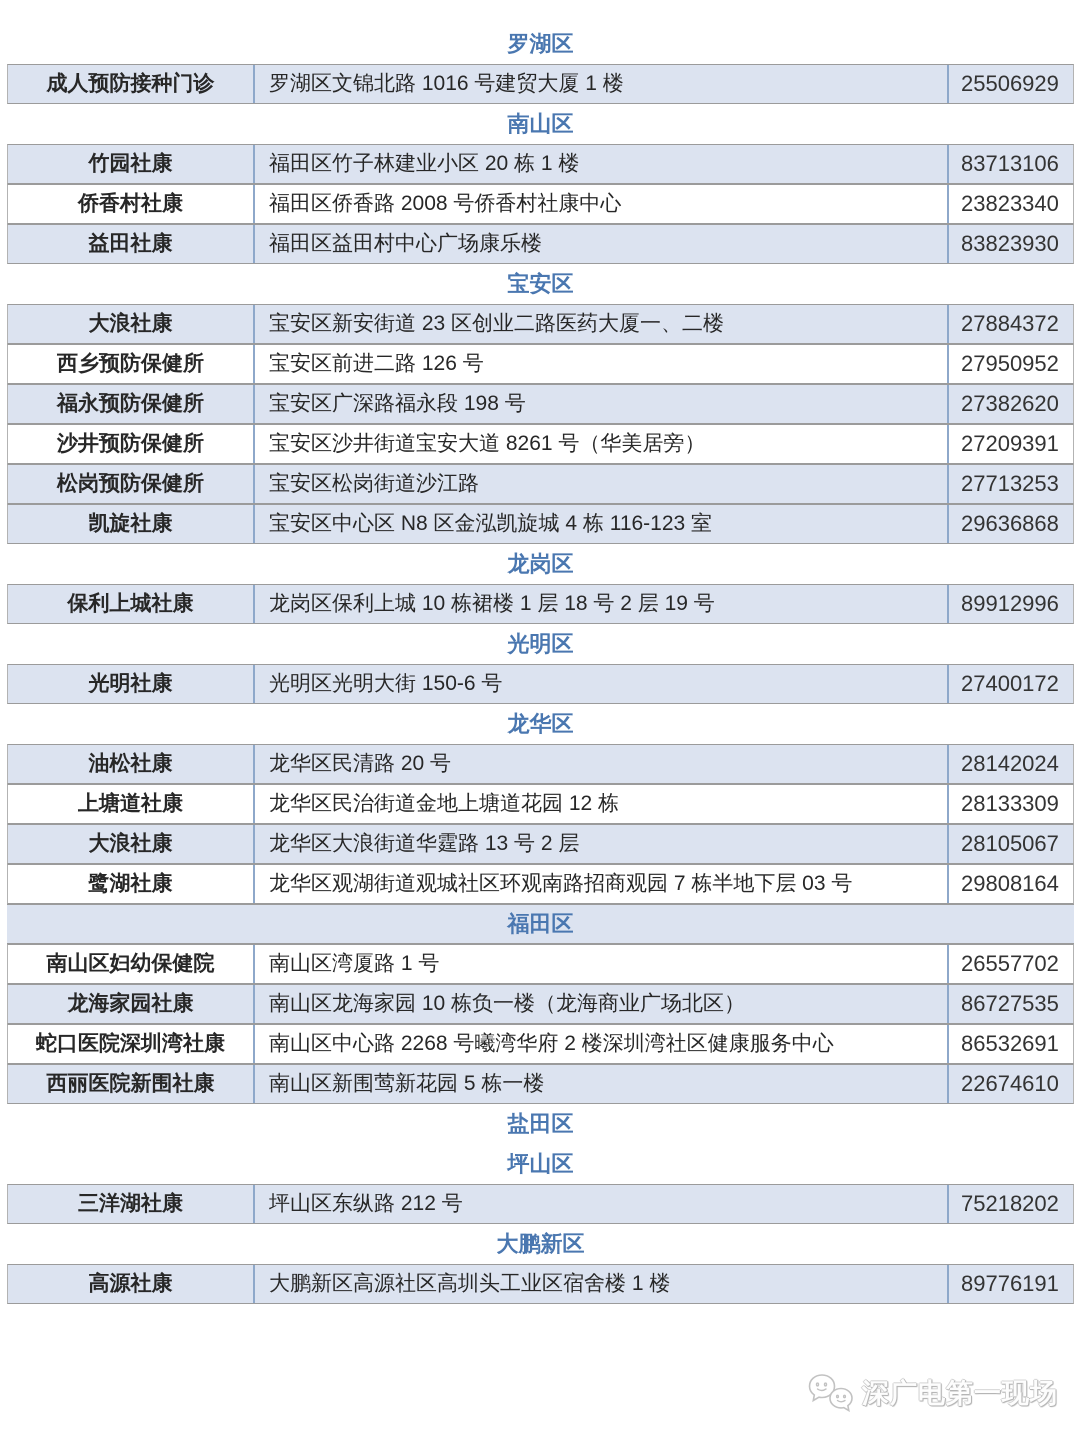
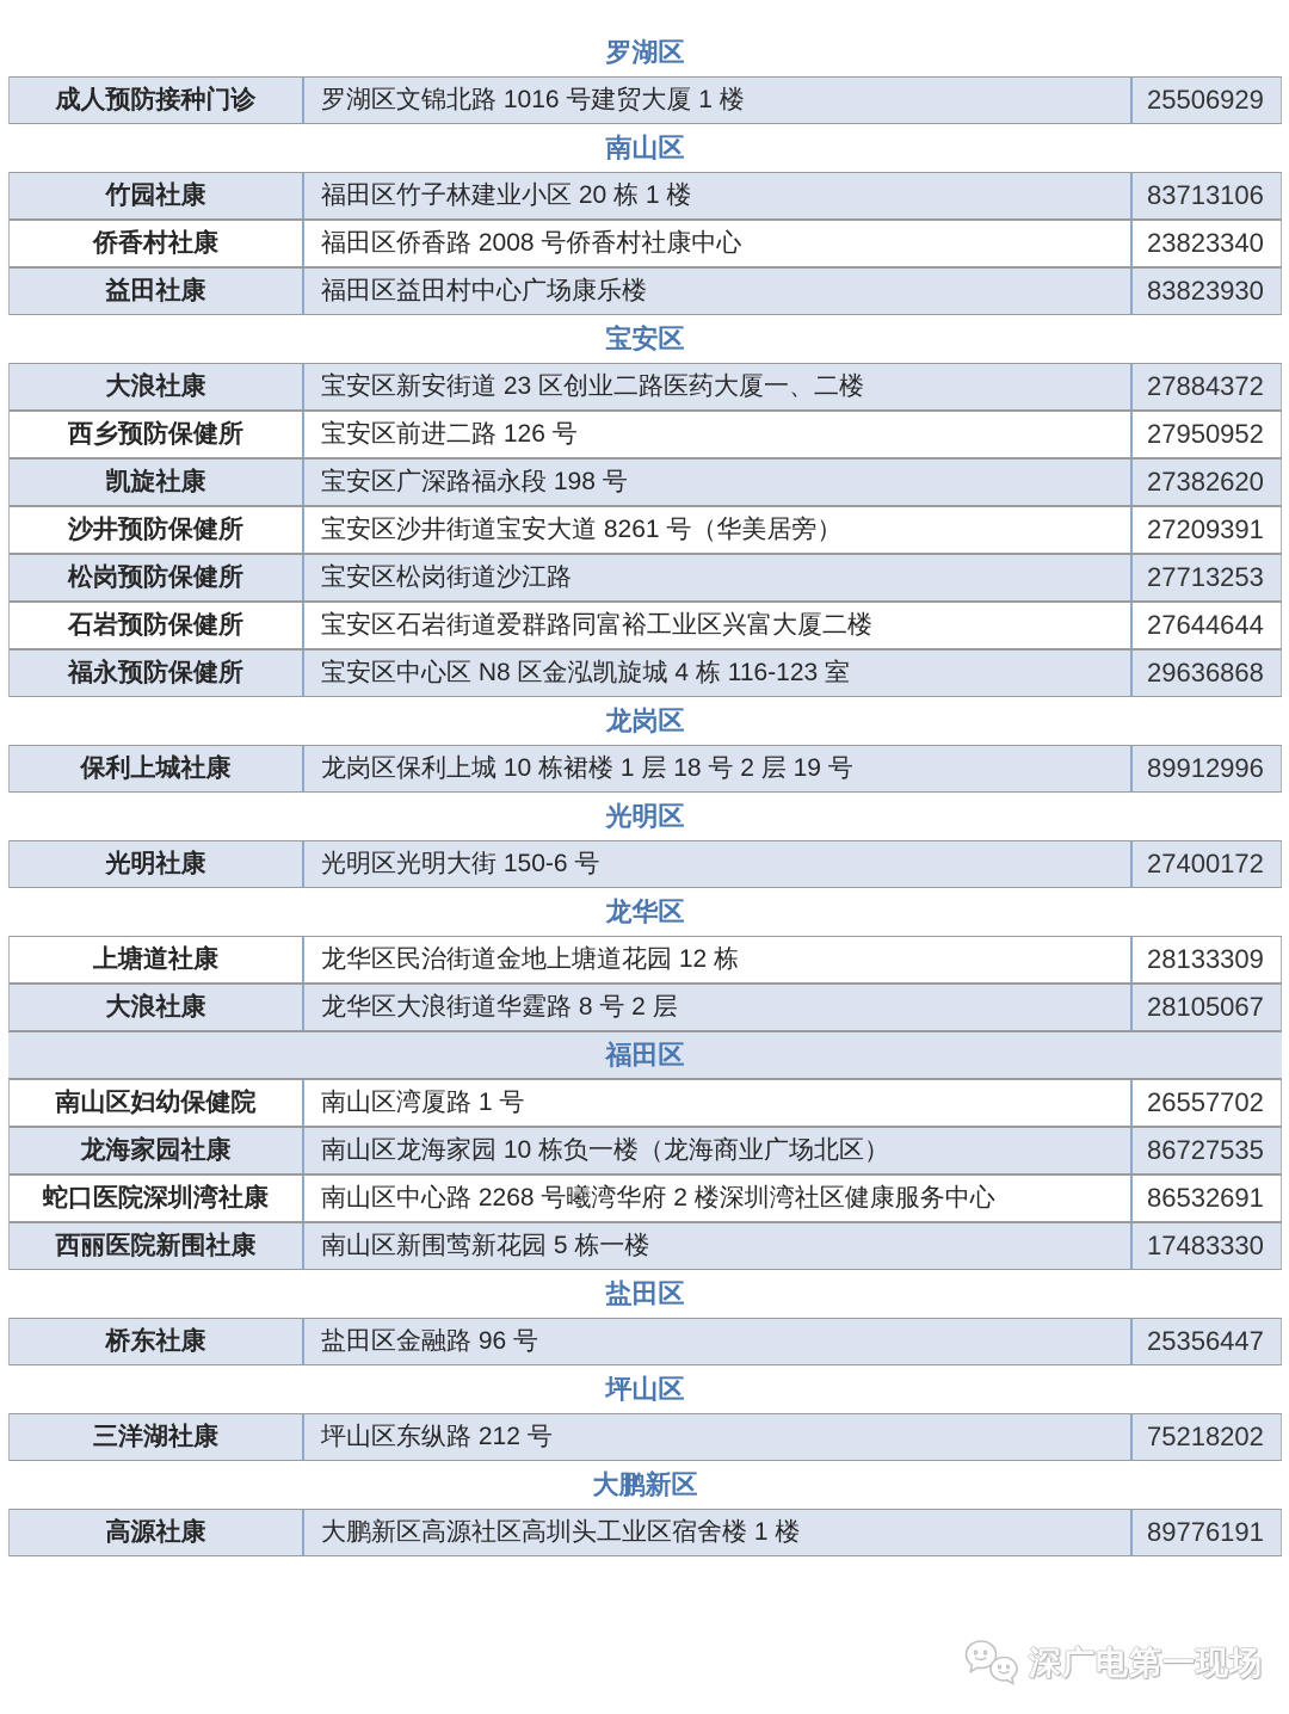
  罗湖区
  成人预防接种门诊
  罗湖区文锦北路 1016 号建贸大厦 1 楼
  25506929
  南山区
  竹园社康
  福田区竹子林建业小区 20 栋 1 楼
  83713106
  侨香村社康
  福田区侨香路 2008 号侨香村社康中心
  23823340
  益田社康
  福田区益田村中心广场康乐楼
  83823930
  宝安区
  大浪社康
  宝安区新安街道 23 区创业二路医药大厦一、二楼
  27884372
  西乡预防保健所
  宝安区前进二路 126 号
  27950952
- 福永预防保健所
+ 凯旋社康
  宝安区广深路福永段 198 号
  27382620
  沙井预防保健所
  宝安区沙井街道宝安大道 8261 号（华美居旁）
  27209391
  松岗预防保健所
  宝安区松岗街道沙江路
  27713253
+ 石岩预防保健所
+ 宝安区石岩街道爱群路同富裕工业区兴富大厦二楼
+ 27644644
- 凯旋社康
+ 福永预防保健所
  宝安区中心区 N8 区金泓凯旋城 4 栋 116-123 室
  29636868
  龙岗区
  保利上城社康
  龙岗区保利上城 10 栋裙楼 1 层 18 号 2 层 19 号
  89912996
  光明区
  光明社康
  光明区光明大街 150-6 号
  27400172
  龙华区
- 油松社康
- 龙华区民清路 20 号
- 28142024
  上塘道社康
  龙华区民治街道金地上塘道花园 12 栋
  28133309
  大浪社康
- 龙华区大浪街道华霆路 13 号 2 层
+ 龙华区大浪街道华霆路 8 号 2 层
  28105067
- 鹭湖社康
- 龙华区观湖街道观城社区环观南路招商观园 7 栋半地下层 03 号
- 29808164
  福田区
  南山区妇幼保健院
  南山区湾厦路 1 号
  26557702
  龙海家园社康
  南山区龙海家园 10 栋负一楼（龙海商业广场北区）
  86727535
  蛇口医院深圳湾社康
  南山区中心路 2268 号曦湾华府 2 楼深圳湾社区健康服务中心
  86532691
  西丽医院新围社康
  南山区新围莺新花园 5 栋一楼
- 22674610
+ 17483330
  盐田区
+ 桥东社康
+ 盐田区金融路 96 号
+ 25356447
  坪山区
  三洋湖社康
  坪山区东纵路 212 号
  75218202
  大鹏新区
  高源社康
  大鹏新区高源社区高圳头工业区宿舍楼 1 楼
  89776191
  深广电第一现场
